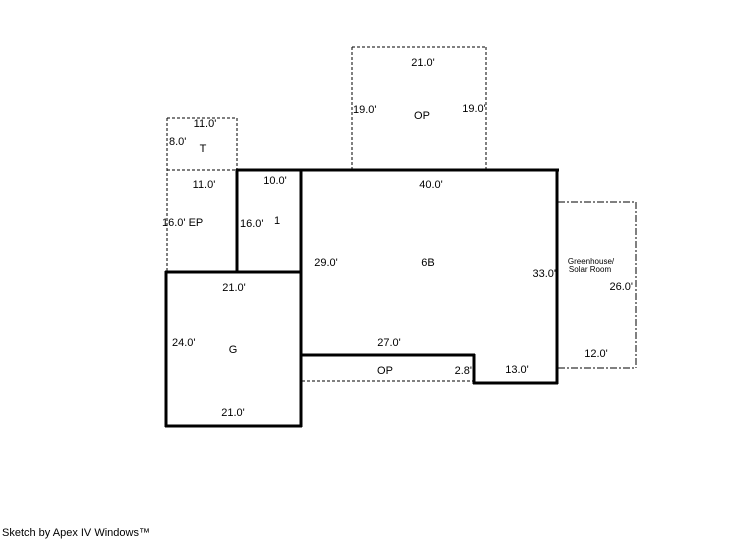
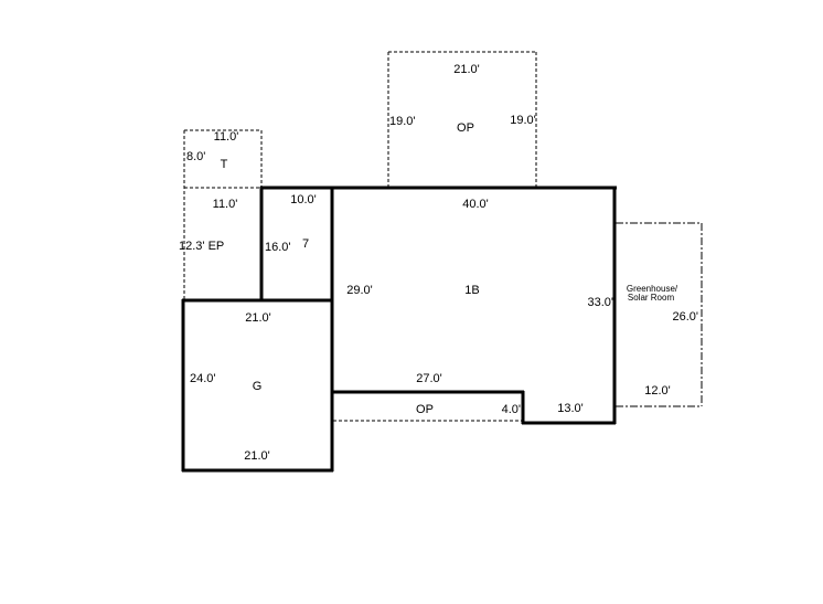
  21.0'
  19.0'
  OP
  19.0'
  11.0'
  8.0'
  T
  11.0'
- 16.0' EP
+ 12.3' EP
  10.0'
  16.0'
- 1
+ 7
  40.0'
  29.0'
- 6B
+ 1B
  33.0'
  21.0'
  24.0'
  G
  21.0'
  27.0'
  OP
- 2.8'
+ 4.0'
  13.0'
  Greenhouse/
  Solar Room
  26.0'
  12.0'
- Sketch by Apex IV Windows™
